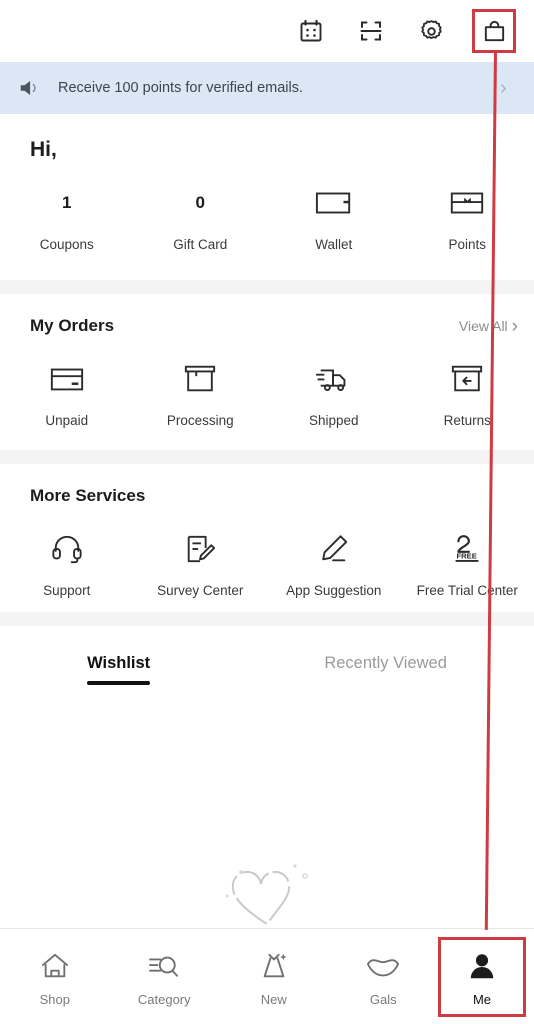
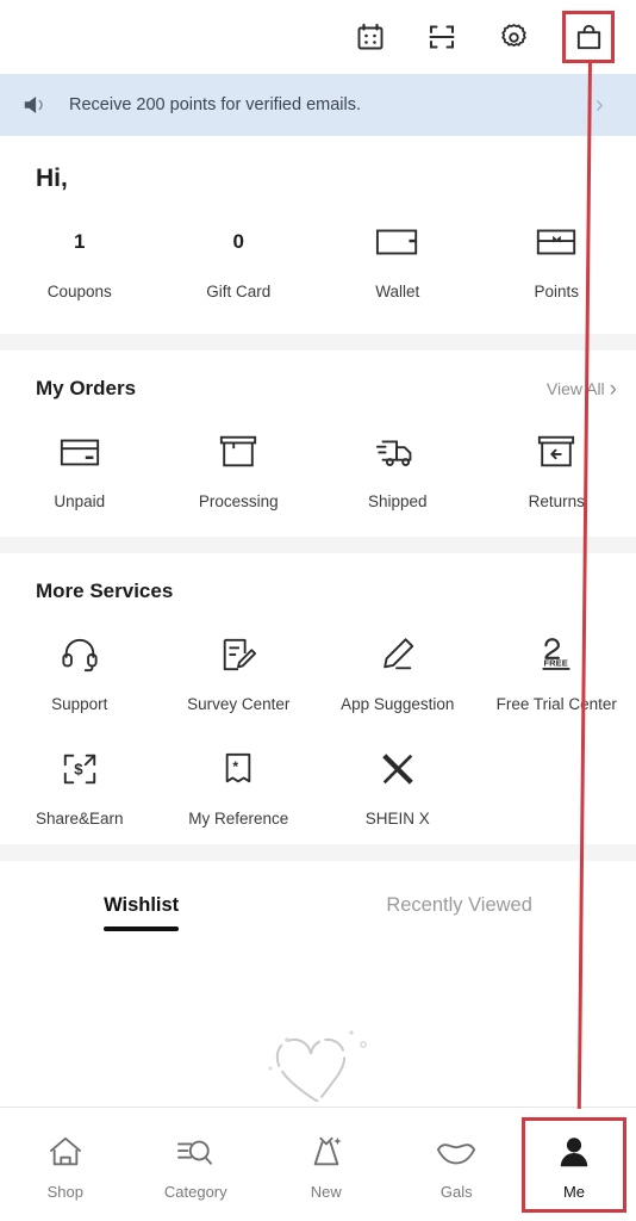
- Receive 100 points for verified emails.
+ Receive 200 points for verified emails.
  ›
  Hi,
  1
  Coupons
  0
  Gift Card
  Wallet
  Points
  My Orders
  View All
  ›
  Unpaid
  Processing
  Shipped
  Returns
  More Services
  Support
  Survey Center
  App Suggestion
  FREE
  Free Trial Cnter
+ $
+ Share&Earn
+ *
+ My Reference
+ SHEIN X
  Wishlist
  Recently Viewed
  Shop
  Category
  New
  Gals
  Me
